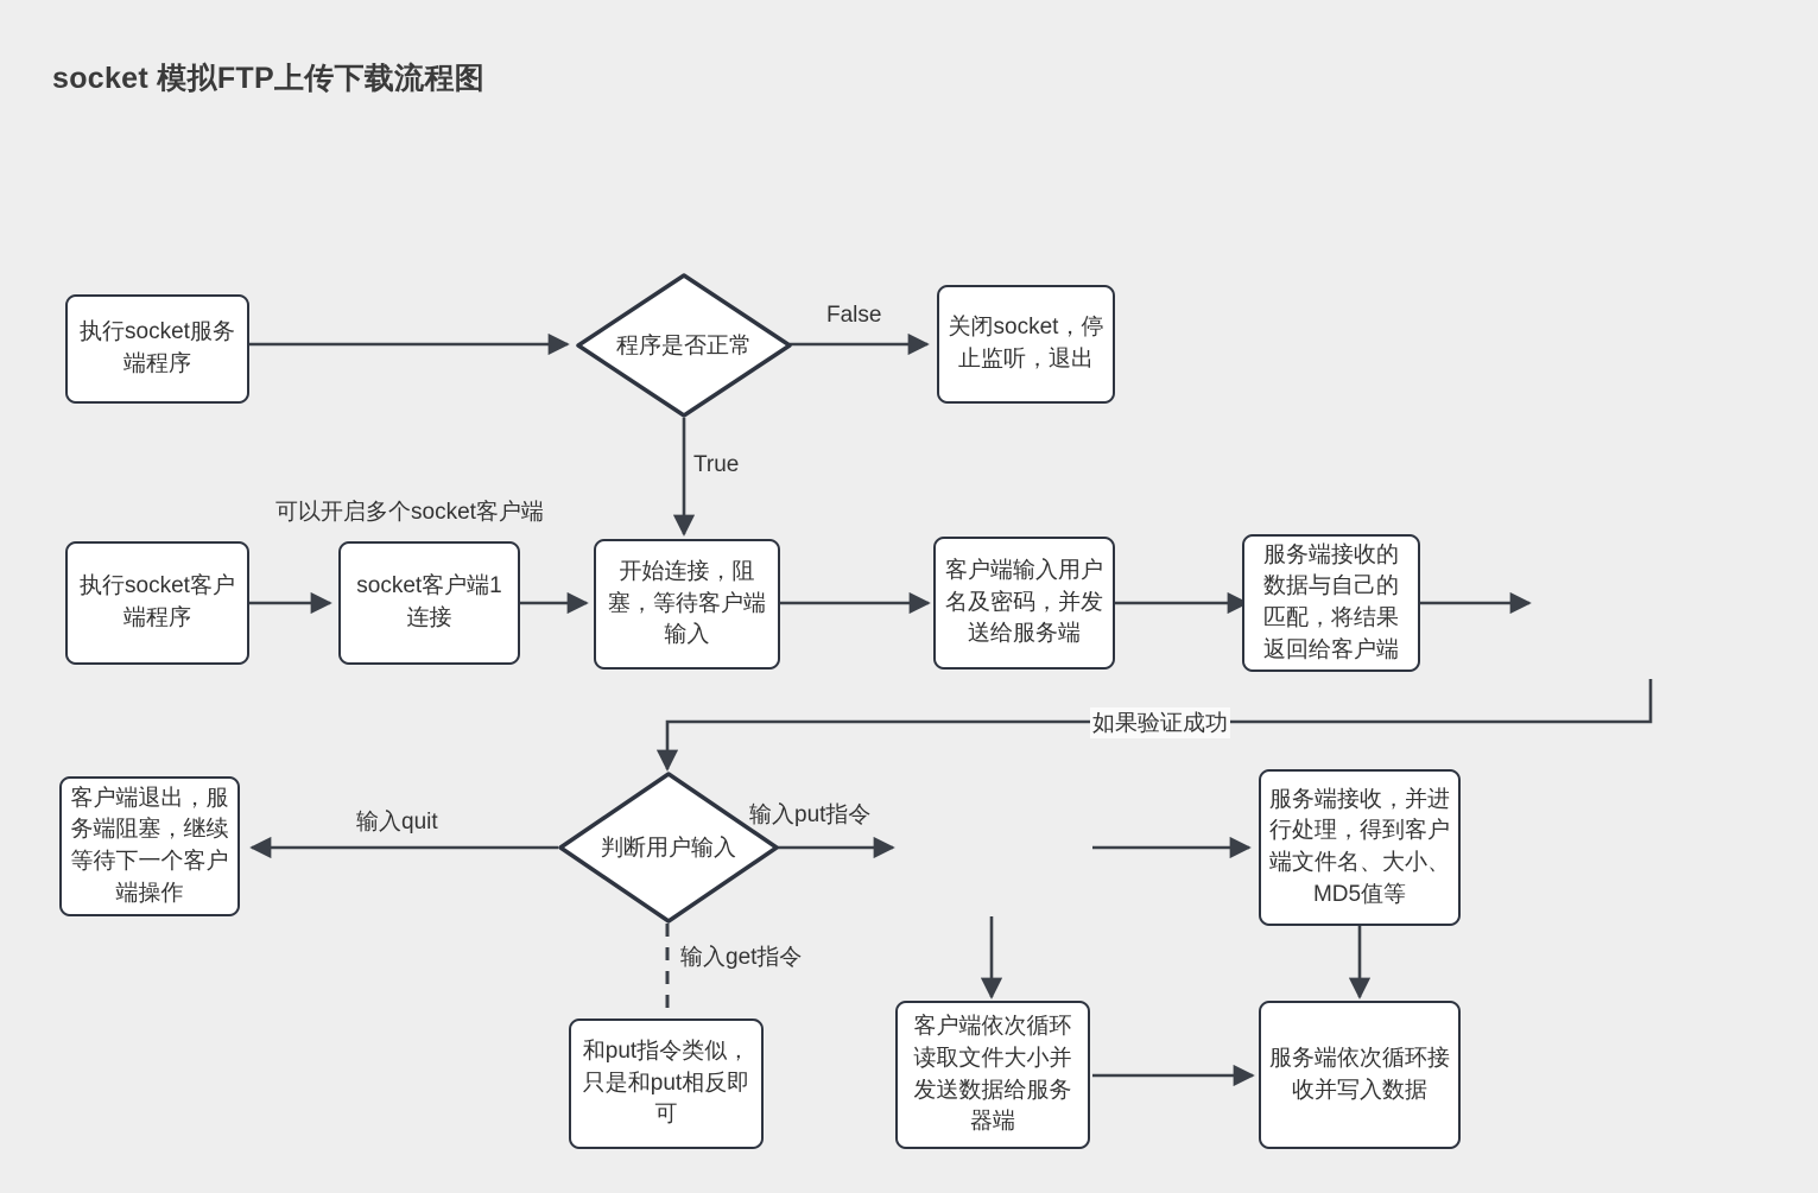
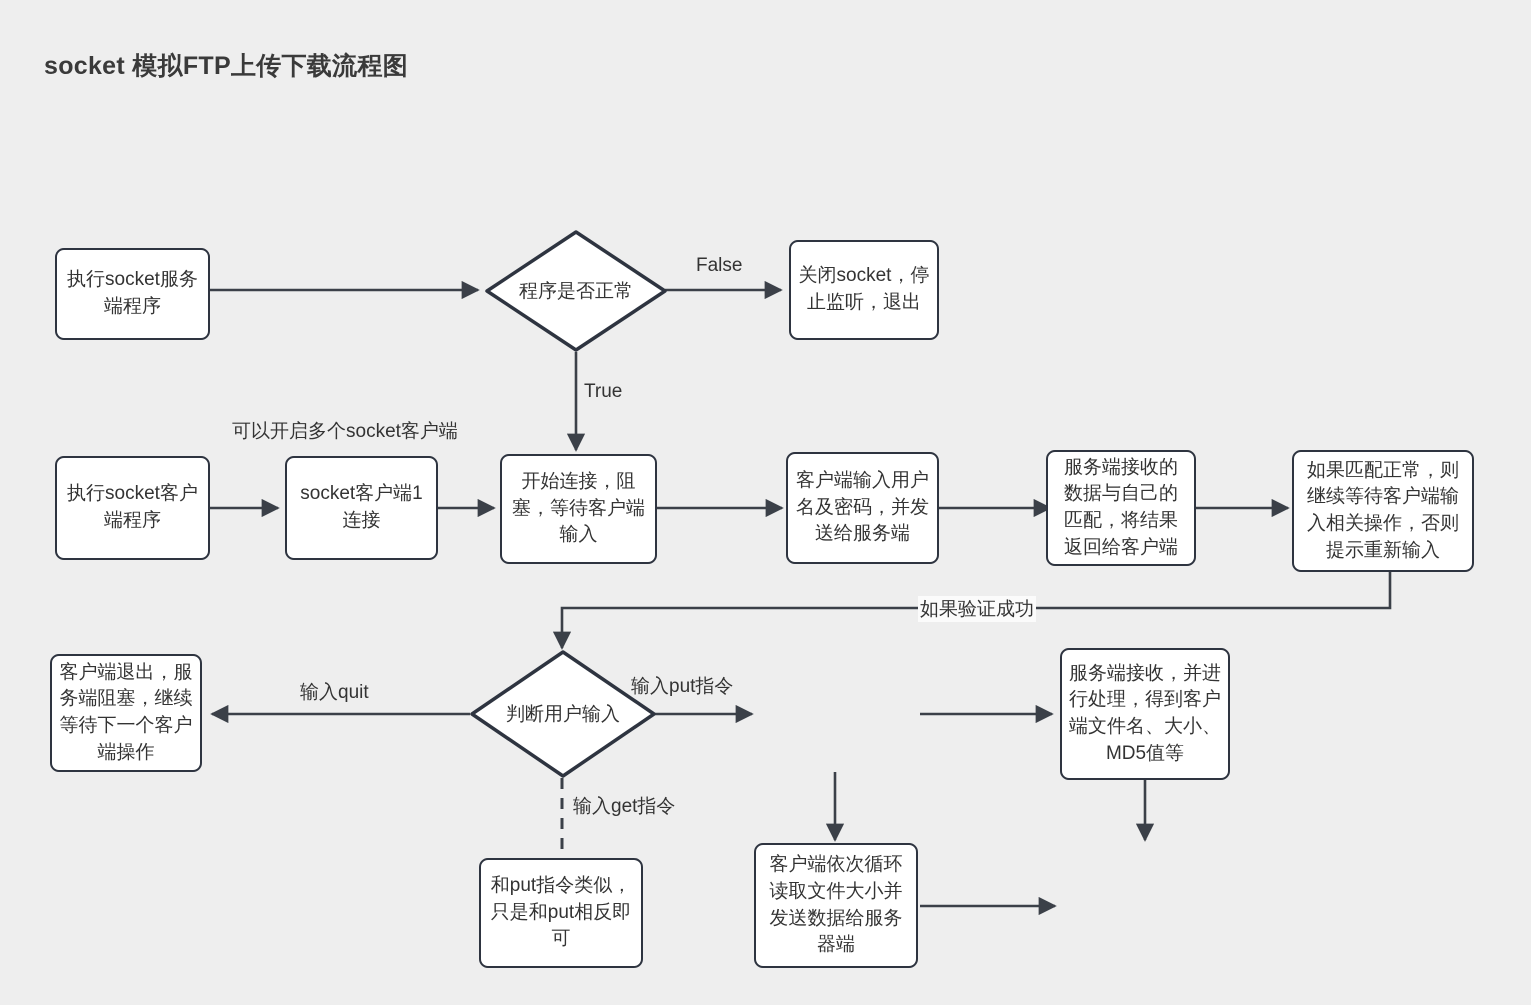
  socket 模拟FTP上传下载流程图
  执行socket服务端程序
  程序是否正常
  关闭socket，停止监听，退出
  False
  True
  可以开启多个socket客户端
  执行socket客户端程序
  socket客户端1连接
  开始连接，阻塞，等待客户端输入
  客户端输入用户名及密码，并发送给服务端
  服务端接收的数据与自己的匹配，将结果返回给客户端
+ 如果匹配正常，则继续等待客户端输入相关操作，否则提示重新输入
  如果验证成功
  客户端退出，服务端阻塞，继续等待下一个客户端操作
  判断用户输入
  输入quit
  输入put指令
  输入get指令
  服务端接收，并进行处理，得到客户端文件名、大小、MD5值等
  和put指令类似，只是和put相反即可
  客户端依次循环读取文件大小并发送数据给服务器端
- 服务端依次循环接收并写入数据
